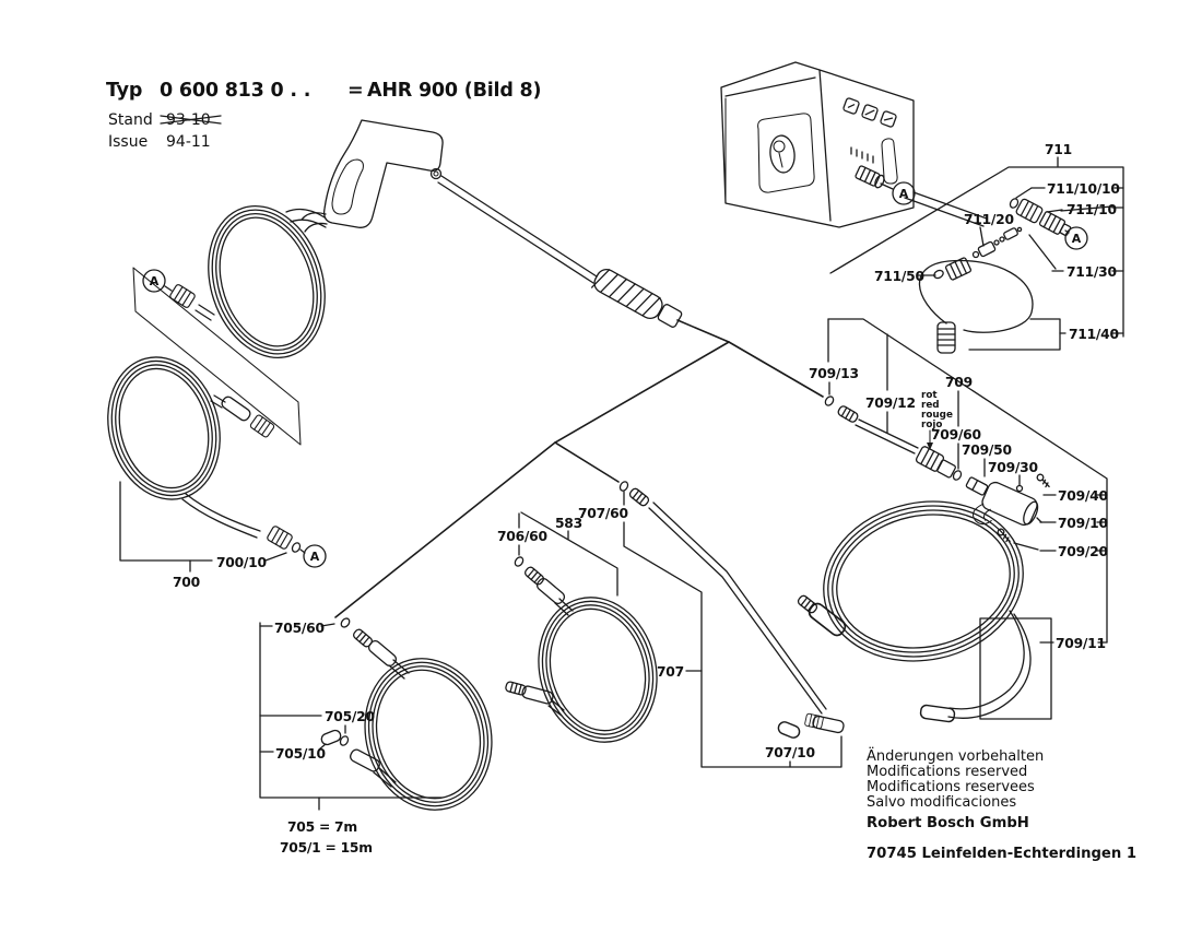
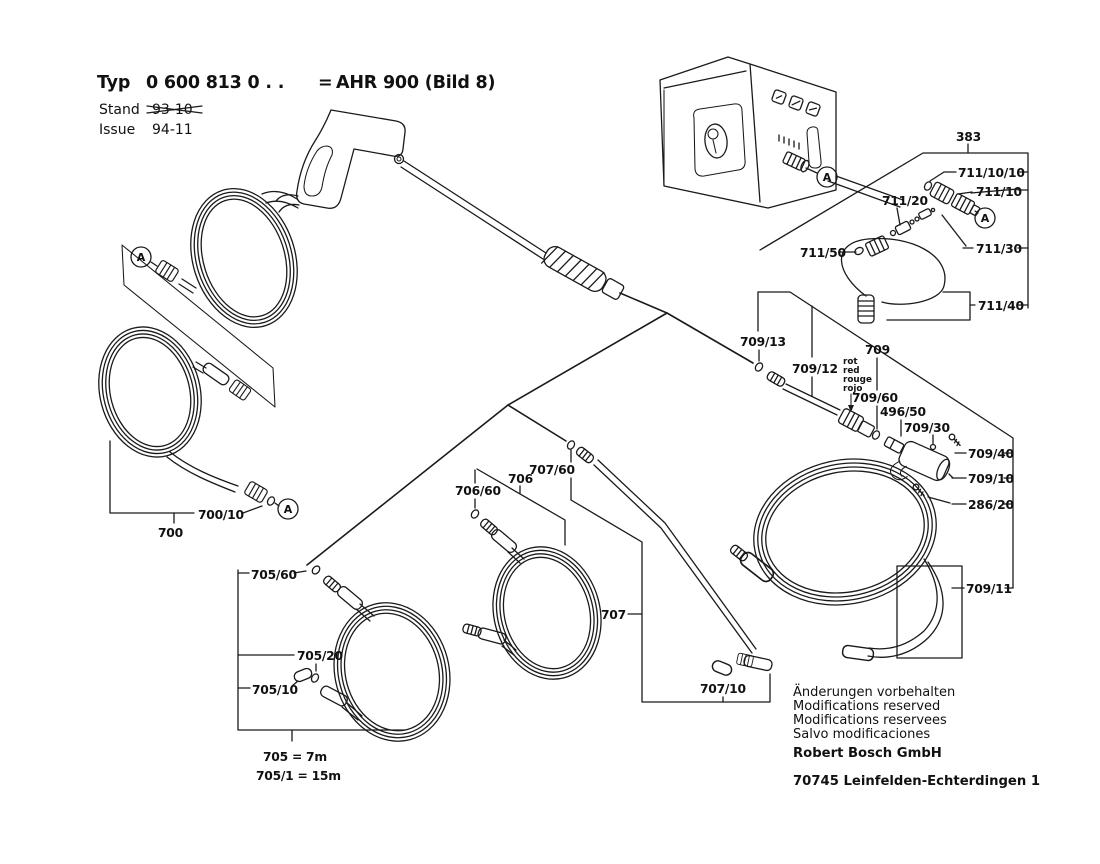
  Typ
  0 600 813 0 . .
  =
  AHR 900 (Bild 8)
  Stand
  Issue
  94-11
  A
  A
  A
  A
- 711
+ 383
  711/10/10
  711/20
  711/50
  711/30
  711/40
  709/13
  709/12
  709
  709/60
- 709/50
+ 496/50
  709/30
  709/40
  709/10
- 709/20
+ 286/20
  709/11
  707/60
  707
  707/10
  706/60
- 583
+ 706
  705/60
  705/20
  705/10
  705 = 7m
  705/1 = 15m
  700/10
  700
  rot
  red
  rouge
  rojo
  Änderungen vorbehalten
  Modifications reserved
  Modifications reservees
  Salvo modificaciones
  Robert Bosch GmbH
  70745 Leinfelden-Echterdingen 1
